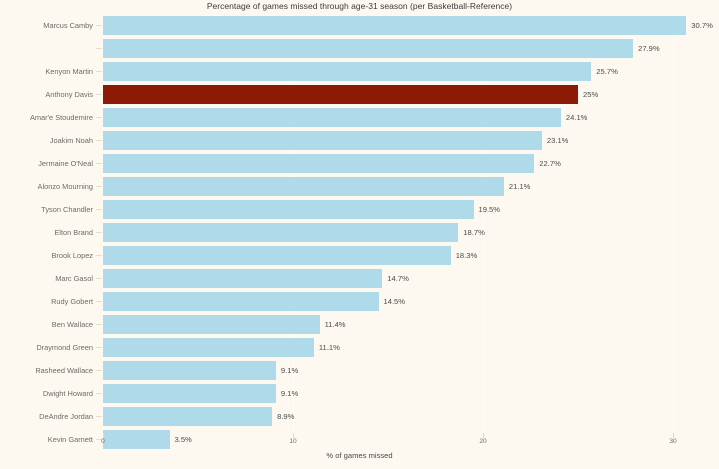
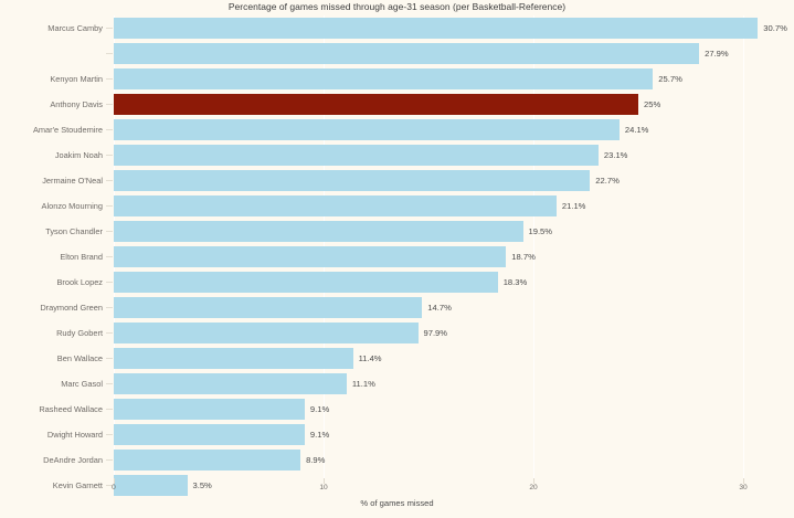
  Percentage of games missed through age-31 season (per Basketball-Reference)
  Marcus Camby
  30.7%
  27.9%
  Kenyon Martin
  25.7%
  Anthony Davis
  25%
  Amar'e Stoudemire
  24.1%
  Joakim Noah
  23.1%
  Jermaine O'Neal
  22.7%
  Alonzo Mourning
  21.1%
  Tyson Chandler
  19.5%
  Elton Brand
  18.7%
  Brook Lopez
  18.3%
- Marc Gasol
+ Draymond Green
  14.7%
  Rudy Gobert
- 14.5%
+ 97.9%
  Ben Wallace
  11.4%
- Draymond Green
+ Marc Gasol
  11.1%
  Rasheed Wallace
  9.1%
  Dwight Howard
  9.1%
  DeAndre Jordan
  8.9%
  Kevin Garnett
  3.5%
  % of games missed
